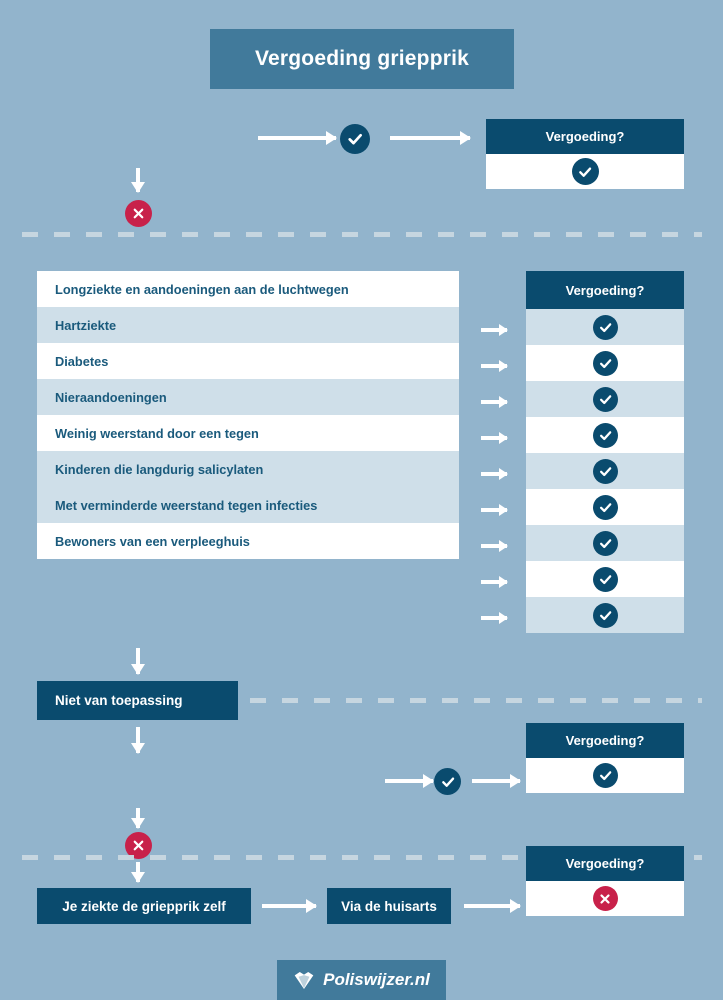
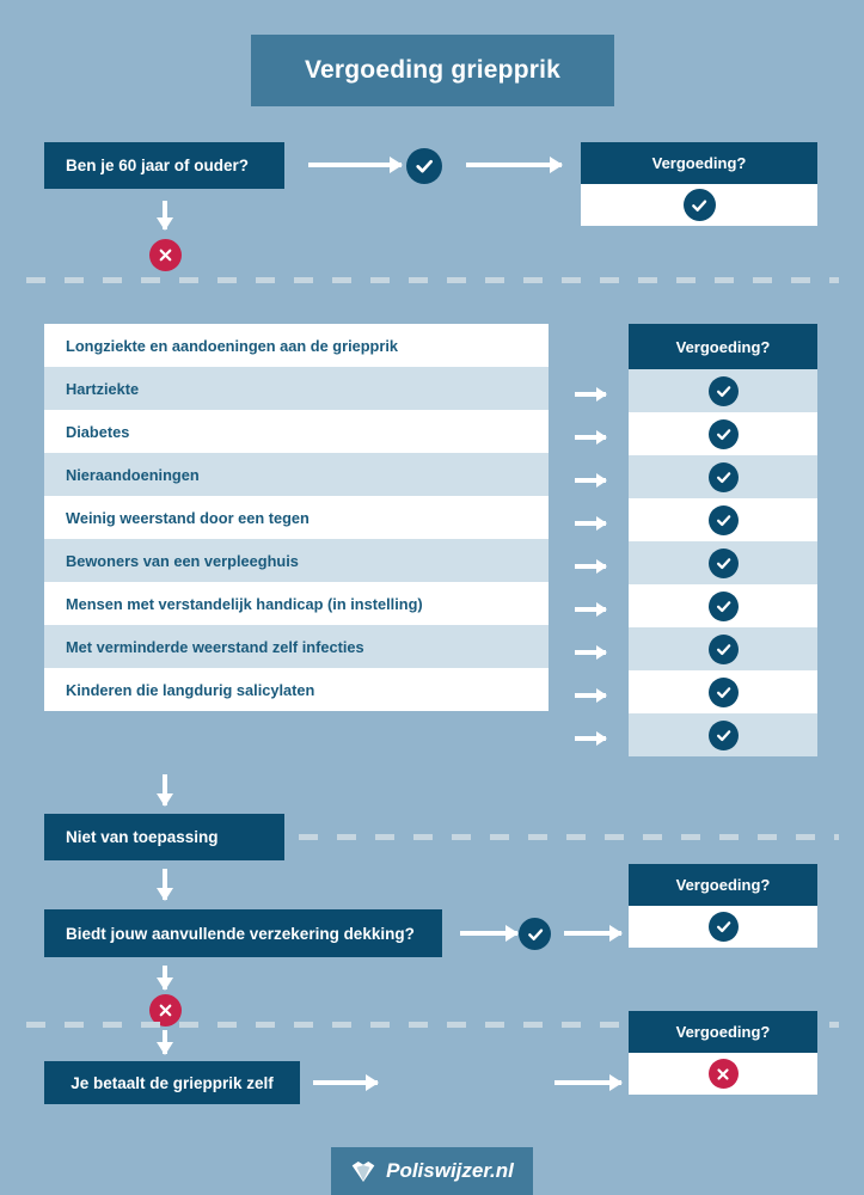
  Vergoeding griepprik
+ Ben je 60 jaar of ouder?
  Vergoeding?
- Longziekte en aandoeningen aan de luchtwegen
+ Longziekte en aandoeningen aan de griepprik
  Hartziekte
  Diabetes
  Nieraandoeningen
  Weinig weerstand door een tegen
- Kinderen die langdurig salicylaten
+ Bewoners van een verpleeghuis
+ Mensen met verstandelijk handicap (in instelling)
- Met verminderde weerstand tegen infecties
+ Met verminderde weerstand zelf infecties
- Bewoners van een verpleeghuis
+ Kinderen die langdurig salicylaten
  Vergoeding?
  Niet van toepassing
+ Biedt jouw aanvullende verzekering dekking?
  Vergoeding?
- Je ziekte de griepprik zelf
+ Je betaalt de griepprik zelf
- Via de huisarts
  Vergoeding?
  Poliswijzer.nl
